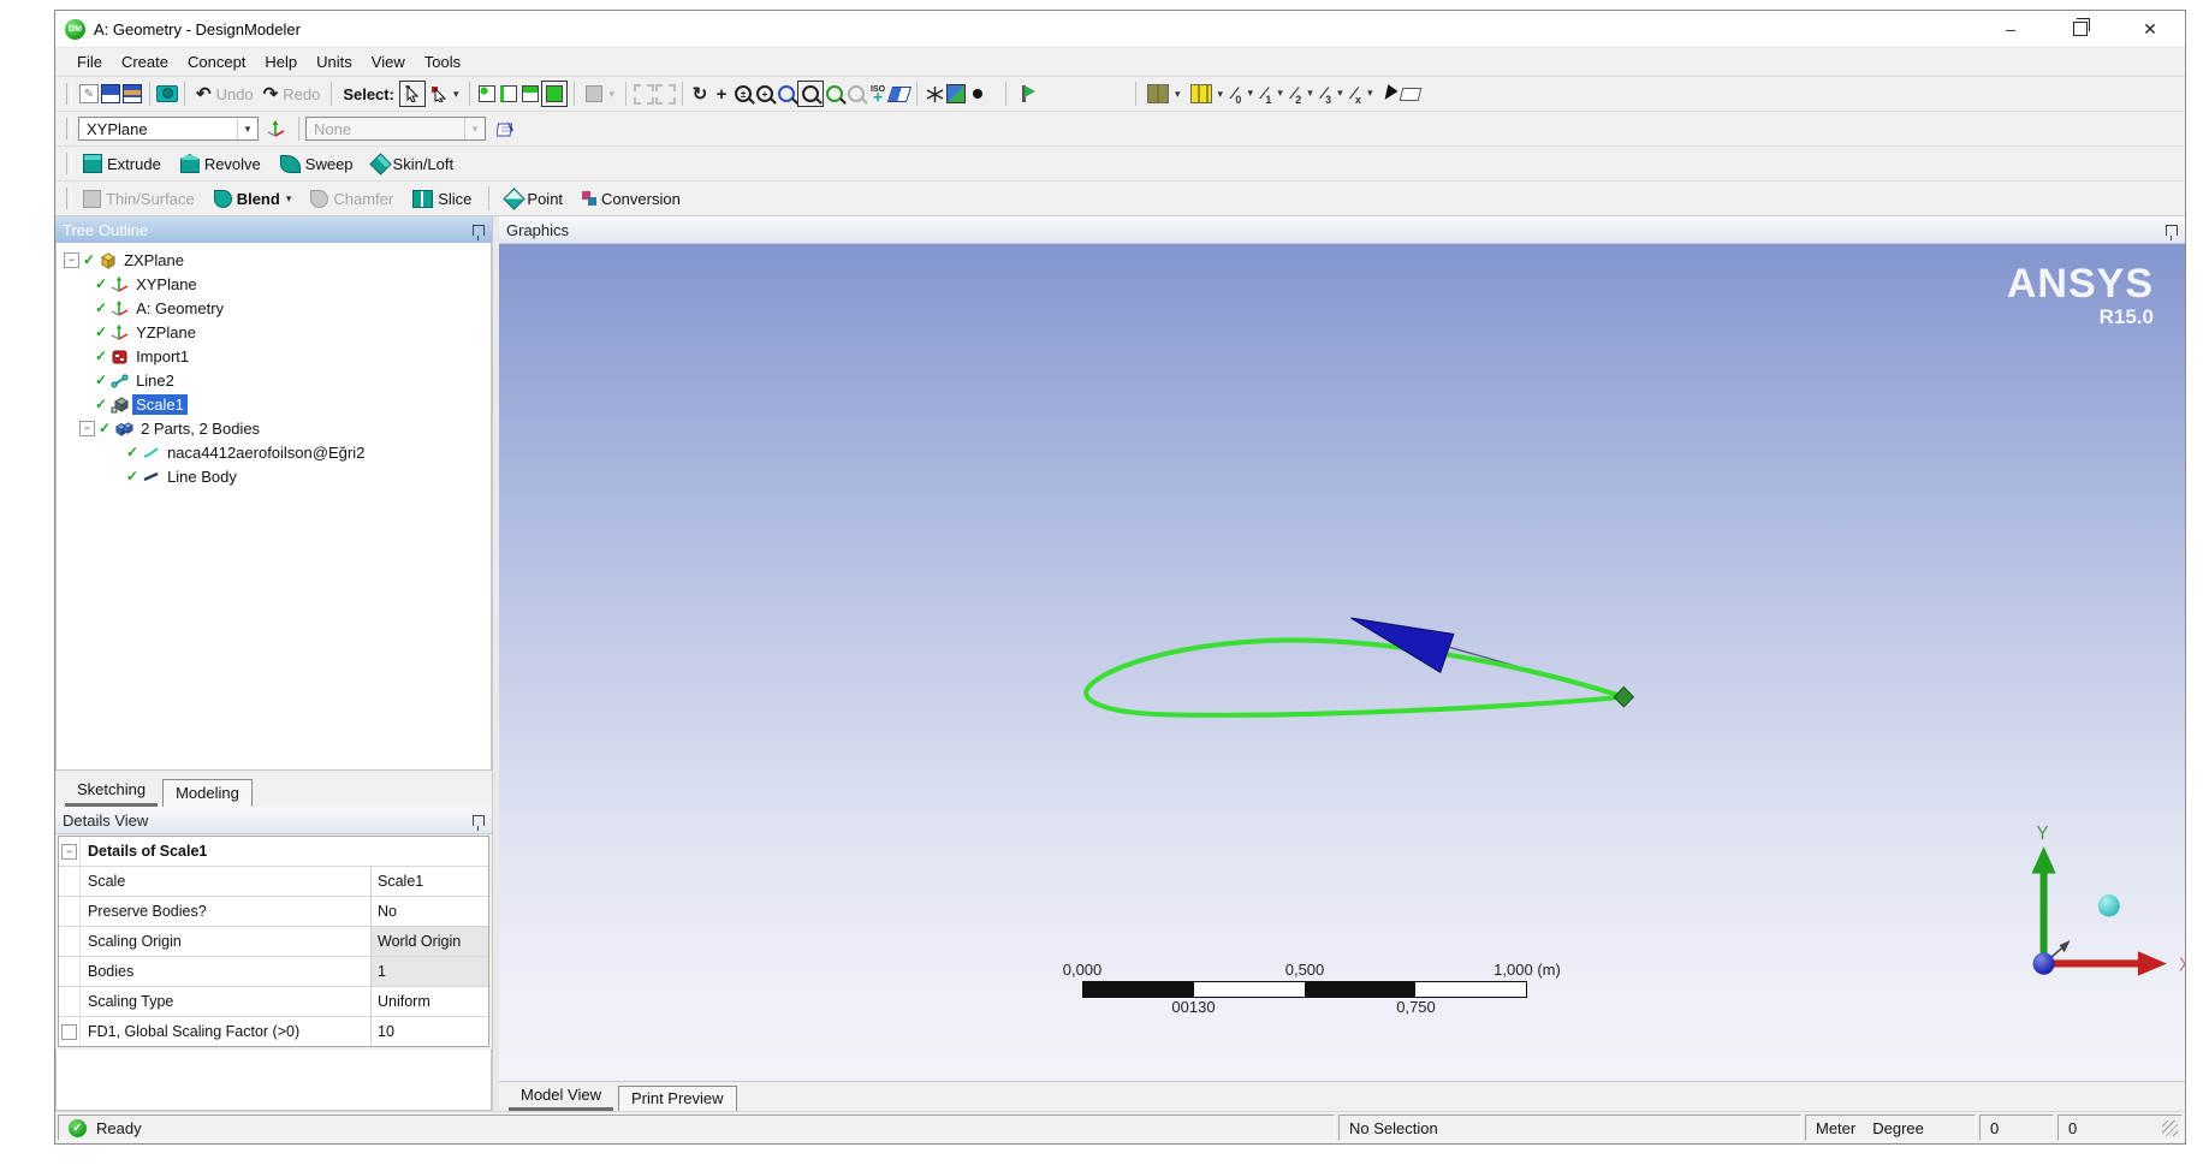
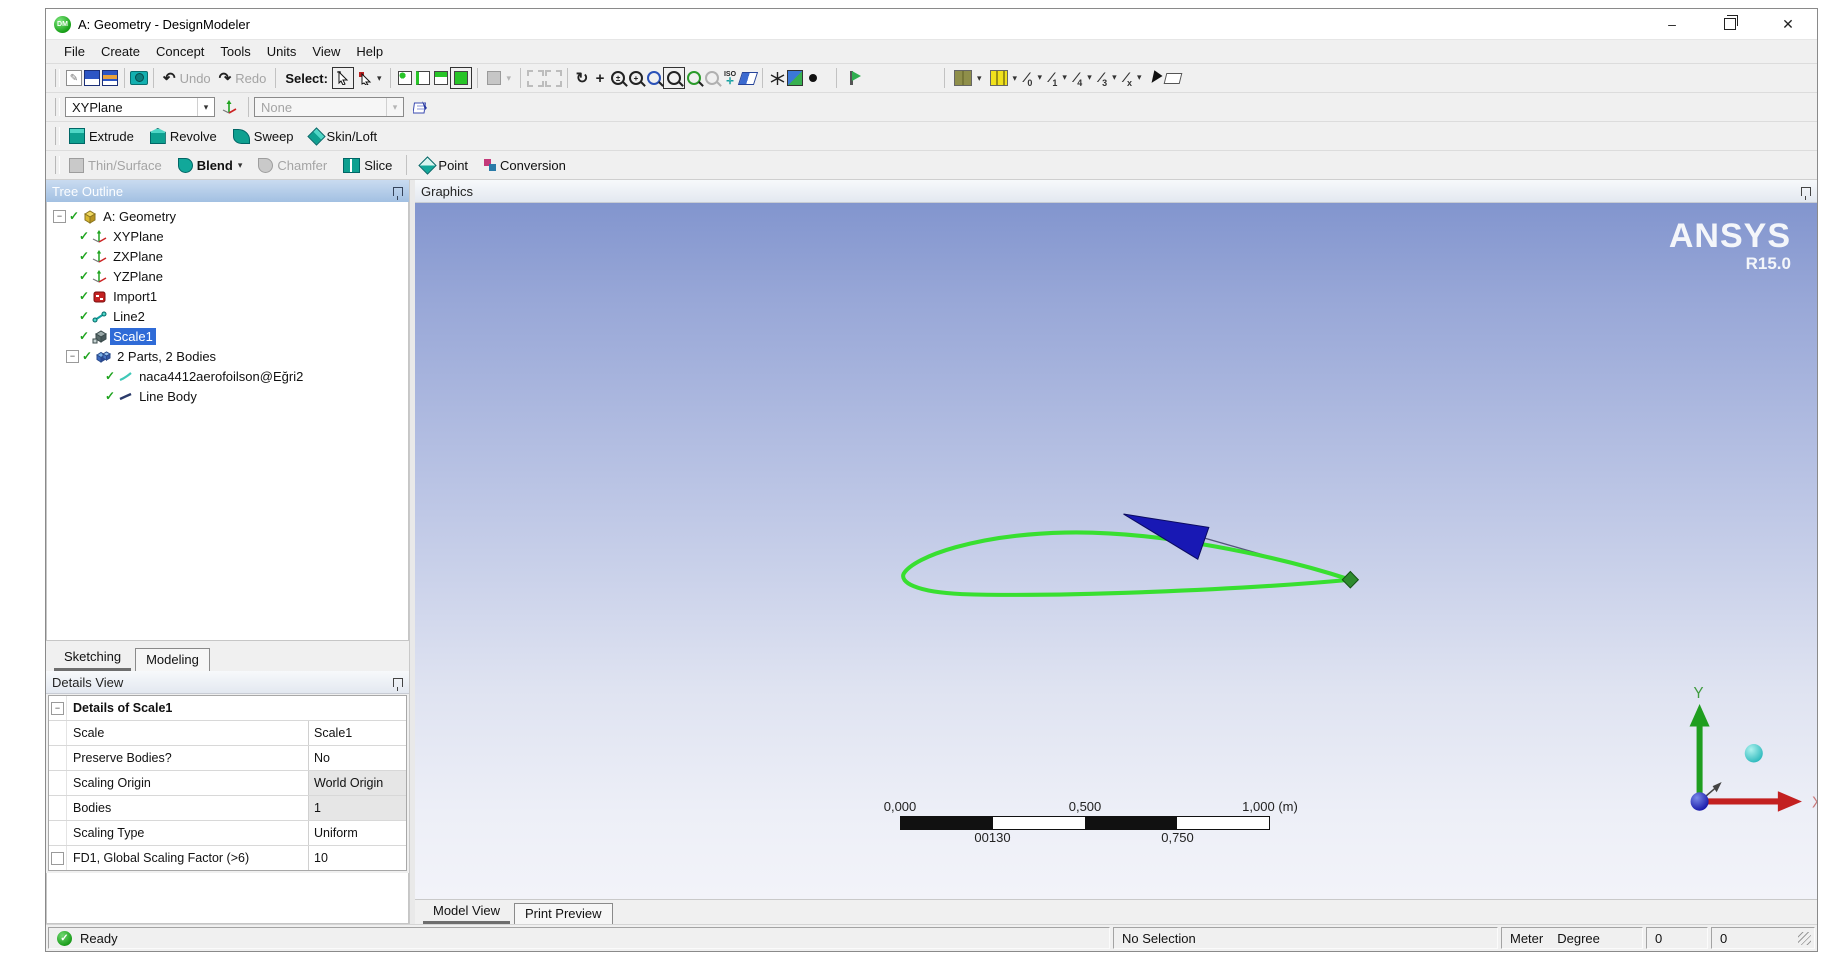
  A: Geometry - DesignModeler
  –
  ✕
  File
  Create
  Concept
- Help
+ Tools
  Units
  View
- Tools
+ Help
  ✎
  ↶
  Undo
  ↷
  Redo
  Select:
  ▾
  ▾
  ↻
  +
  ±
  +
  ✛
  ▾
  ▾
  ⁄0
  ▾
  ⁄1
  ▾
- ⁄2
+ ⁄4
  ▾
  ⁄3
  ▾
  ⁄x
  ▾
  XYPlane
  ▾
  None
  ▾
  Extrude
  Revolve
  Sweep
  Skin/Loft
  Thin/Surface
  Blend
  ▾
  Chamfer
  Slice
  Point
  Conversion
  Tree Outline
  −
  ✓
- ZXPlane
+ A: Geometry
  ✓
  XYPlane
  ✓
- A: Geometry
+ ZXPlane
  ✓
  YZPlane
  ✓
  Import1
  ✓
  Line2
  ✓
  Scale1
  −
  ✓
  2 Parts, 2 Bodies
  ✓
  naca4412aerofoilson@Eğri2
  ✓
  Line Body
  Sketching
  Modeling
  Details View
  −
  Details of Scale1
  Scale
  Scale1
  Preserve Bodies?
  No
  Scaling Origin
  World Origin
  Bodies
  1
  Scaling Type
  Uniform
- FD1, Global Scaling Factor (>0)
+ FD1, Global Scaling Factor (>6)
  10
  Graphics
  ANSYS
  R15.0
  Y
  0,000
  0,500
  1,000 (m)
  00130
  0,750
  Model View
  Print Preview
  ✓
  Ready
  No Selection
  Meter
  Degree
  0
  0
